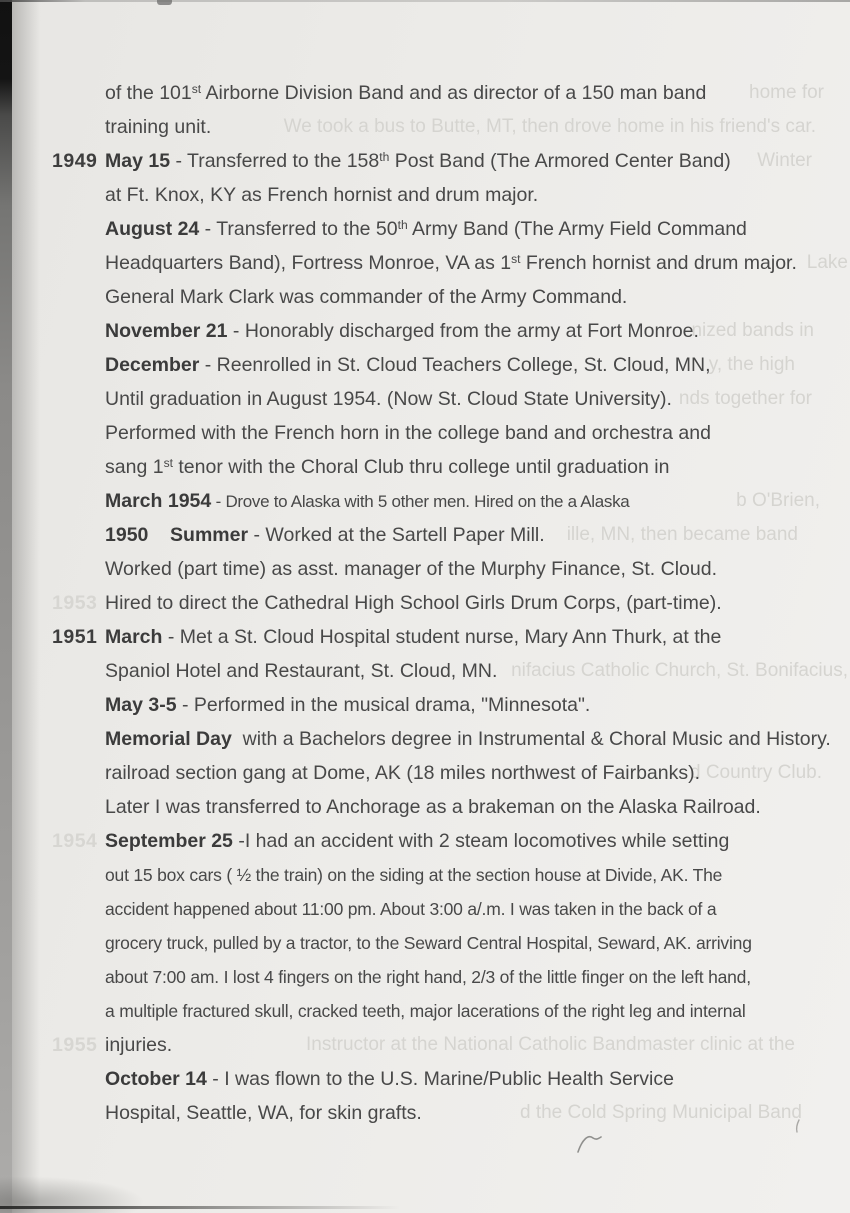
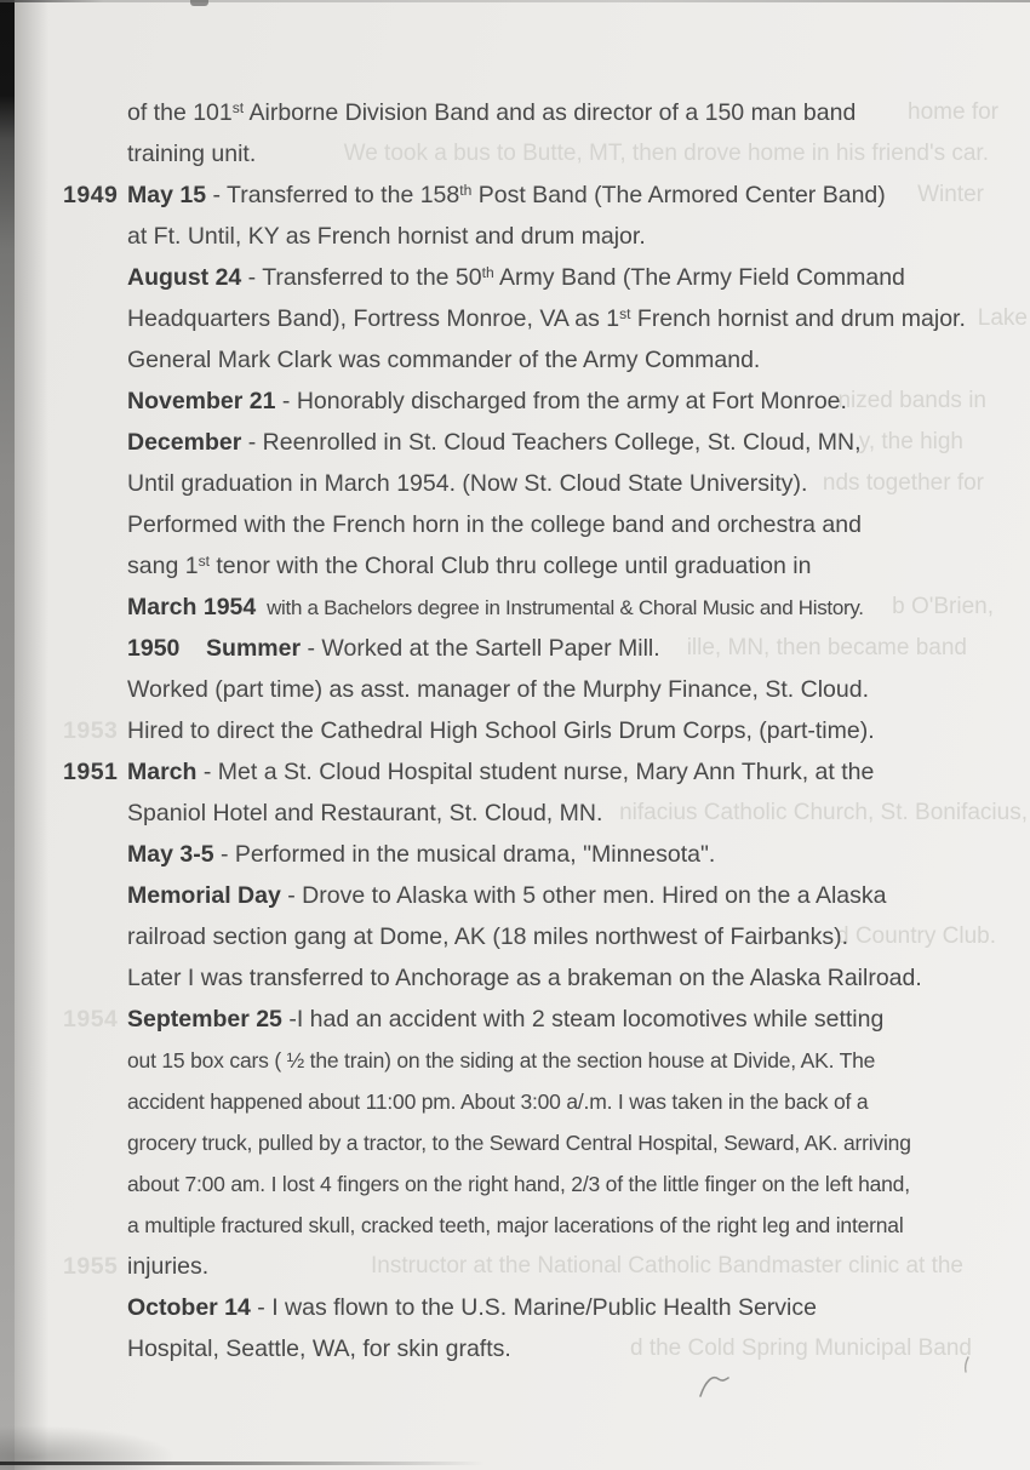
  home for
  of the 101st Airborne Division Band and as director of a 150 man band
  We took a bus to Butte, MT, then drove home in his friend's car.
  training unit.
  Winter
  1949
  May 15 - Transferred to the 158th Post Band (The Armored Center Band)
- at Ft. Knox, KY as French hornist and drum major.
+ at Ft. Until, KY as French hornist and drum major.
  August 24 - Transferred to the 50th Army Band (The Army Field Command
  Lake
  Headquarters Band), Fortress Monroe, VA as 1st French hornist and drum major.
  General Mark Clark was commander of the Army Command.
  nized bands in
  November 21 - Honorably discharged from the army at Fort Monroe.
  y, the high
  December - Reenrolled in St. Cloud Teachers College, St. Cloud, MN,
  nds together for
- Until graduation in August 1954. (Now St. Cloud State University).
+ Until graduation in March 1954. (Now St. Cloud State University).
  Performed with the French horn in the college band and orchestra and
  sang 1st tenor with the Choral Club thru college until graduation in
  b O'Brien,
- March 1954 - Drove to Alaska with 5 other men. Hired on the a Alaska
+ March 1954 with a Bachelors degree in Instrumental & Choral Music and History.
  ille, MN, then became band
  1950 Summer - Worked at the Sartell Paper Mill.
  Worked (part time) as asst. manager of the Murphy Finance, St. Cloud.
  Hired to direct the Cathedral High School Girls Drum Corps, (part-time).
  1951
  March - Met a St. Cloud Hospital student nurse, Mary Ann Thurk, at the
  nifacius Catholic Church, St. Bonifacius,
  Spaniol Hotel and Restaurant, St. Cloud, MN.
  May 3-5 - Performed in the musical drama, "Minnesota".
- Memorial Day with a Bachelors degree in Instrumental & Choral Music and History.
+ Memorial Day - Drove to Alaska with 5 other men. Hired on the a Alaska
  d Country Club.
  railroad section gang at Dome, AK (18 miles northwest of Fairbanks).
  Later I was transferred to Anchorage as a brakeman on the Alaska Railroad.
  September 25 -I had an accident with 2 steam locomotives while setting
  out 15 box cars ( ½ the train) on the siding at the section house at Divide, AK. The
  accident happened about 11:00 pm. About 3:00 a/.m. I was taken in the back of a
  grocery truck, pulled by a tractor, to the Seward Central Hospital, Seward, AK. arriving
  about 7:00 am. I lost 4 fingers on the right hand, 2/3 of the little finger on the left hand,
  a multiple fractured skull, cracked teeth, major lacerations of the right leg and internal
  Instructor at the National Catholic Bandmaster clinic at the
  injuries.
  October 14 - I was flown to the U.S. Marine/Public Health Service
  d the Cold Spring Municipal Band
  Hospital, Seattle, WA, for skin grafts.
